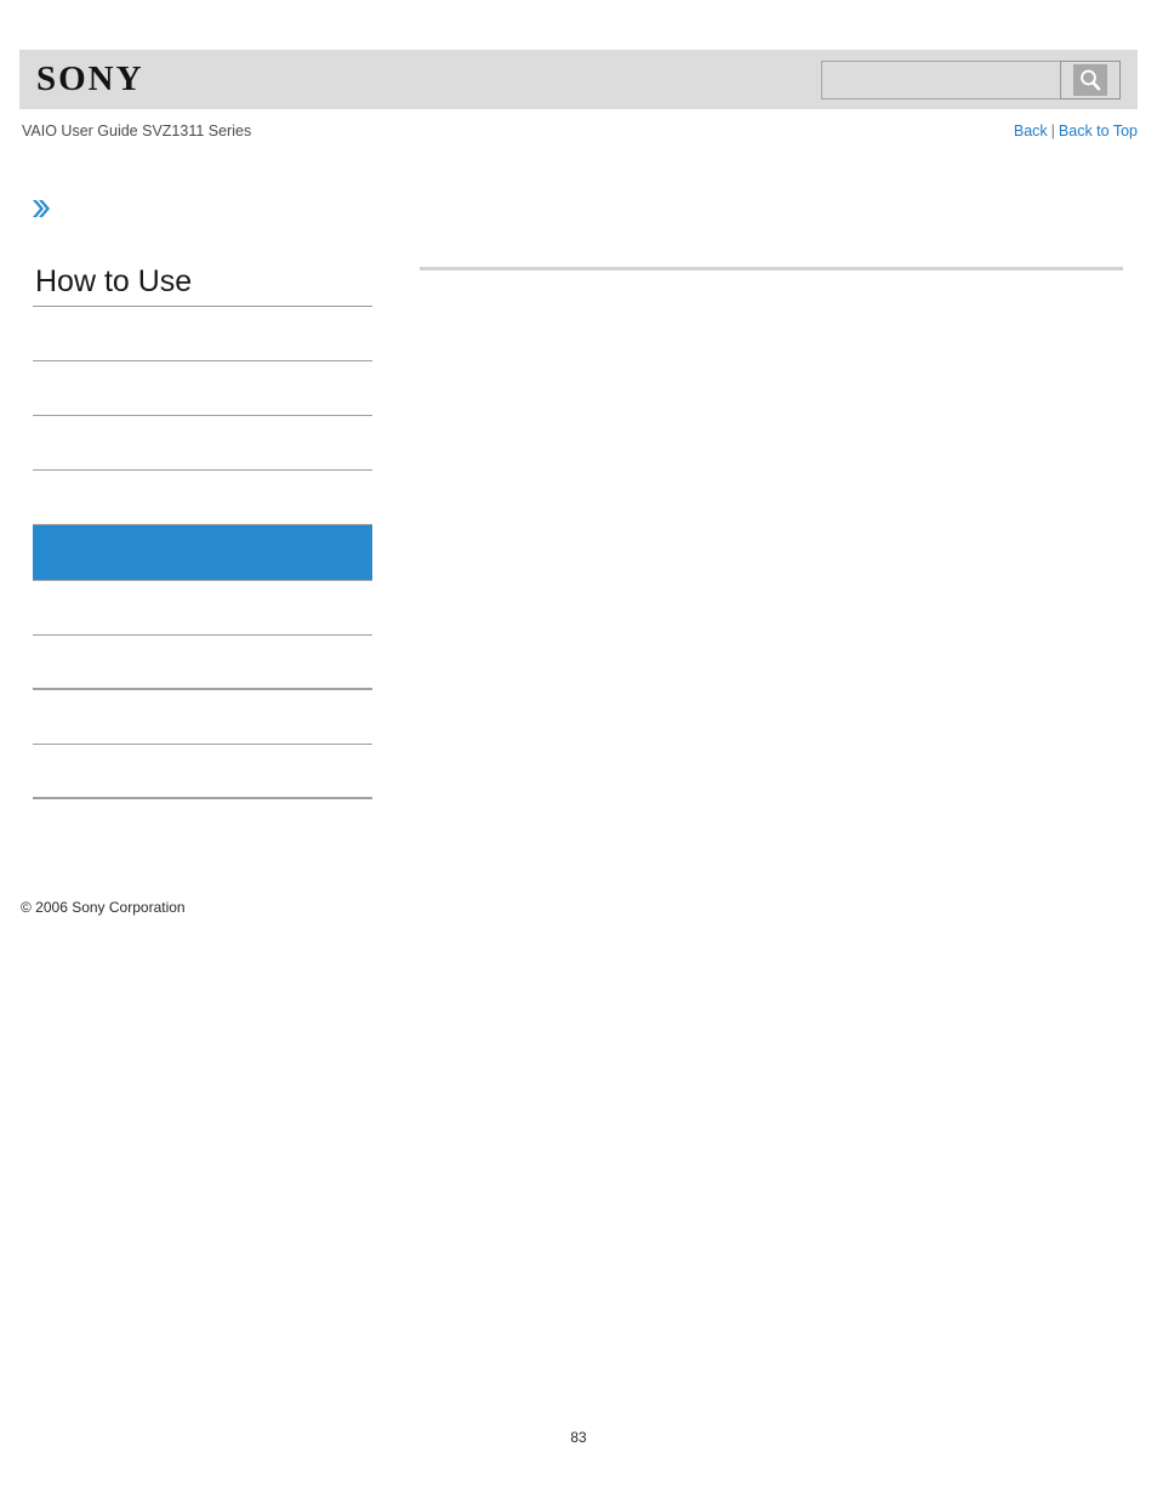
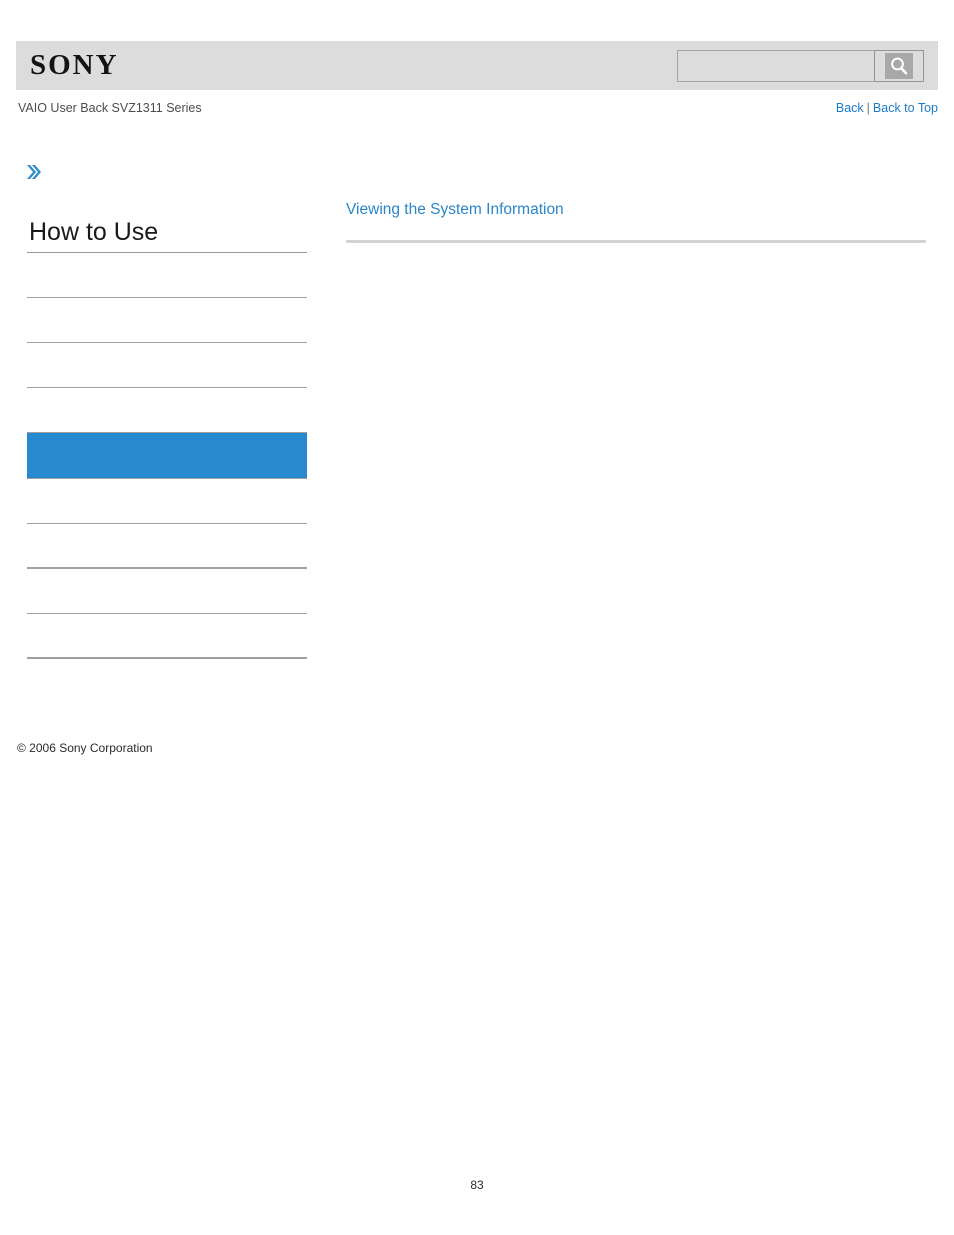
  SONY
- VAIO User Guide SVZ1311 Series
+ VAIO User Back SVZ1311 Series
  Back | Back to Top
  How to Use
  © 2006 Sony Corporation
+ Viewing the System Information
  83
